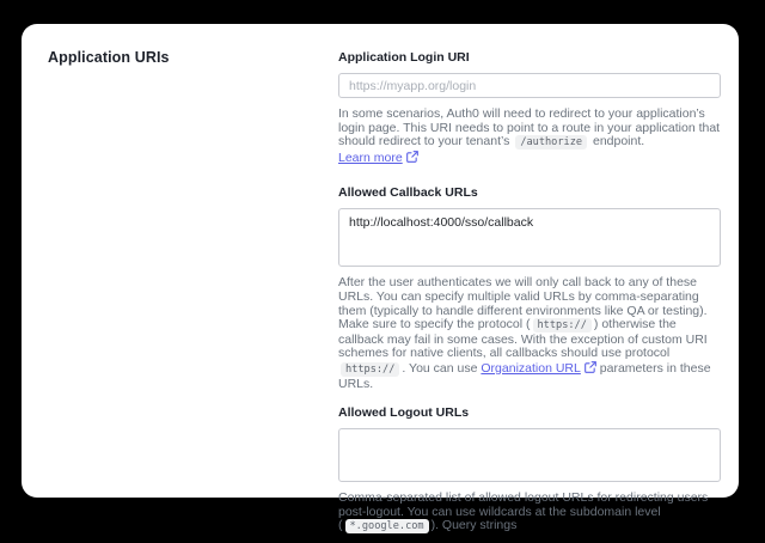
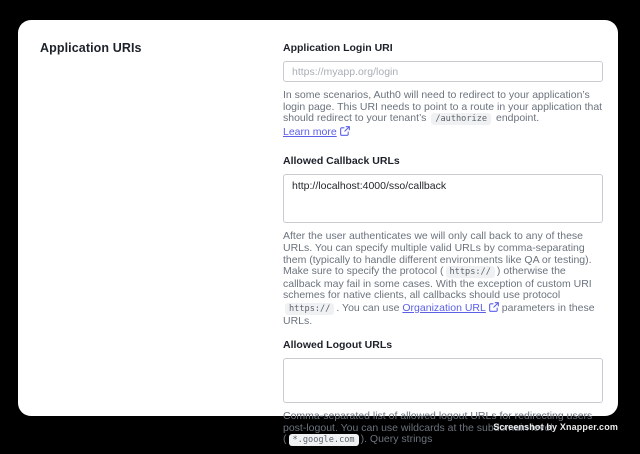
  Application URIs
  Application Login URI
  https://myapp.org/login
  In some scenarios, Auth0 will need to redirect to your application’s login page. This URI needs to point to a route in your application that should redirect to your tenant’s /authorize endpoint. Learn more
  Allowed Callback URLs
  http://localhost:4000/sso/callback
  After the user authenticates we will only call back to any of these URLs. You can specify multiple valid URLs by comma-separating them (typically to handle different environments like QA or testing). Make sure to specify the protocol ( https:// ) otherwise the callback may fail in some cases. With the exception of custom URI schemes for native clients, all callbacks should use protocol https:// . You can use Organization URL parameters in these URLs.
  Allowed Logout URLs
  Comma-separated list of allowed logout URLs for redirecting users post-logout. You can use wildcards at the subdomain level ( *.google.com ). Query strings
+ Screenshot by Xnapper.com
